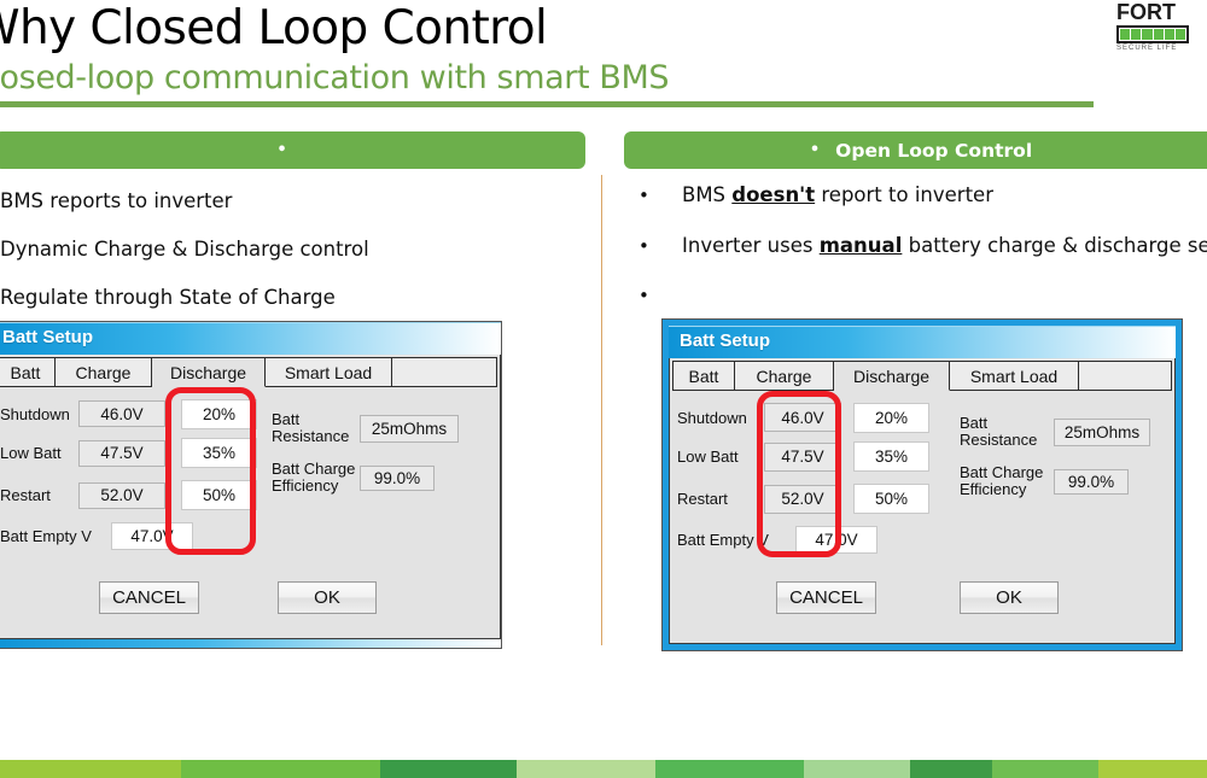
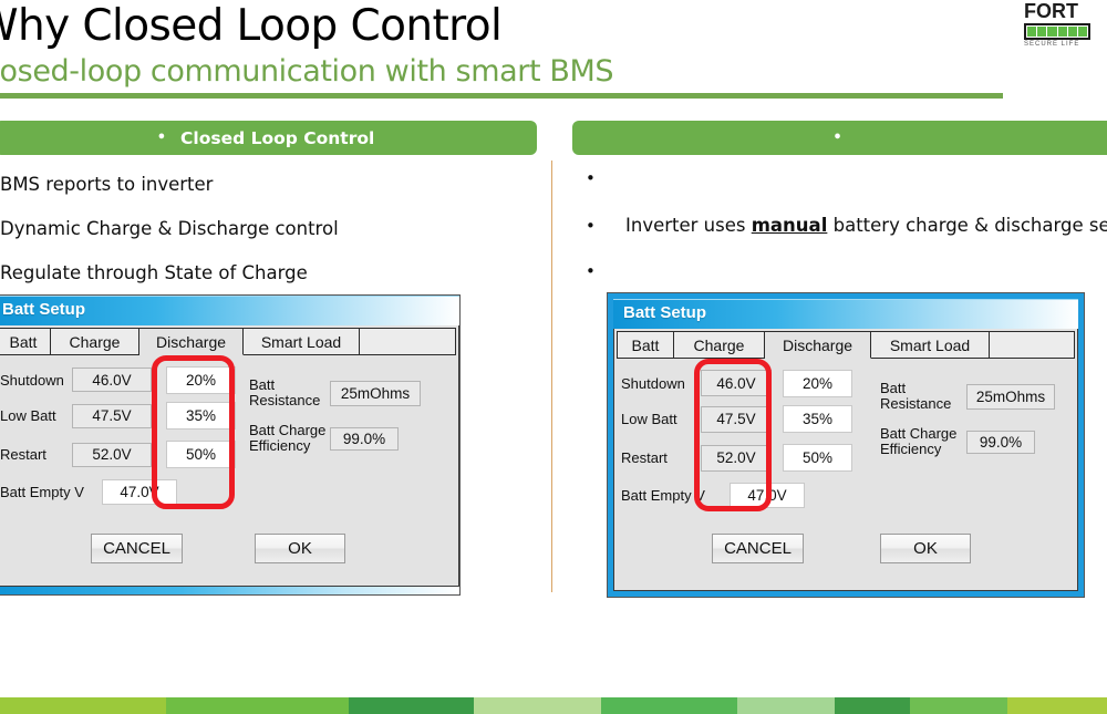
  hy Closed Loop Control
  osed-loop communication with smart BMS
  FORT
  •
+ Closed Loop Control
  •
- Open Loop Control
  BMS reports to inverter
  Dynamic Charge & Discharge control
  Regulate through State of Charge
  •
- BMS doesn't report to inverter
  •
  Inverter uses manual battery charge & discharge se
  •
  Batt Setup
  Batt
  Charge
  Discharge
  Smart Load
  Shutdown
  46.0V
  20%
  Low Batt
  47.5V
  35%
  Restart
  52.0V
  50%
  Batt Empty V
  47.0V
  Batt
  Resistance
  25mOhms
  Batt Charge
  Efficiency
  99.0%
  CANCEL
  OK
  Batt Setup
  Batt
  Charge
  Discharge
  Smart Load
  Shutdown
  46.0V
  20%
  Low Batt
  47.5V
  35%
  Restart
  52.0V
  50%
  Batt Empty V
  47.0V
  Batt
  Resistance
  25mOhms
  Batt Charge
  Efficiency
  99.0%
  CANCEL
  OK
